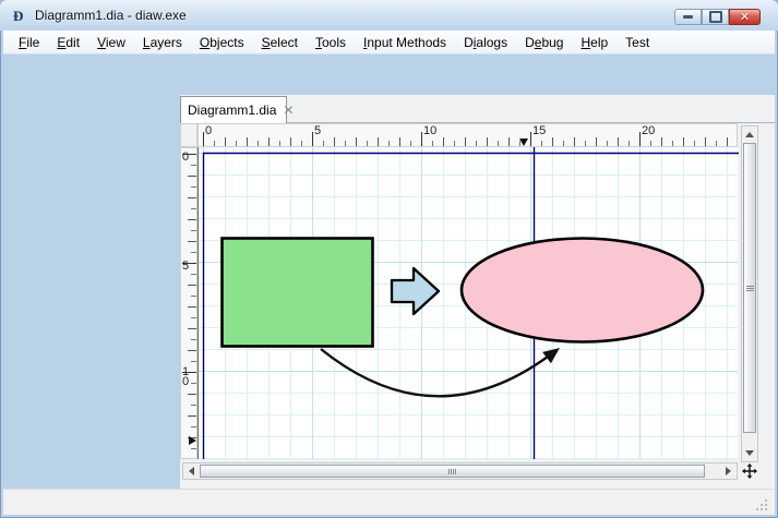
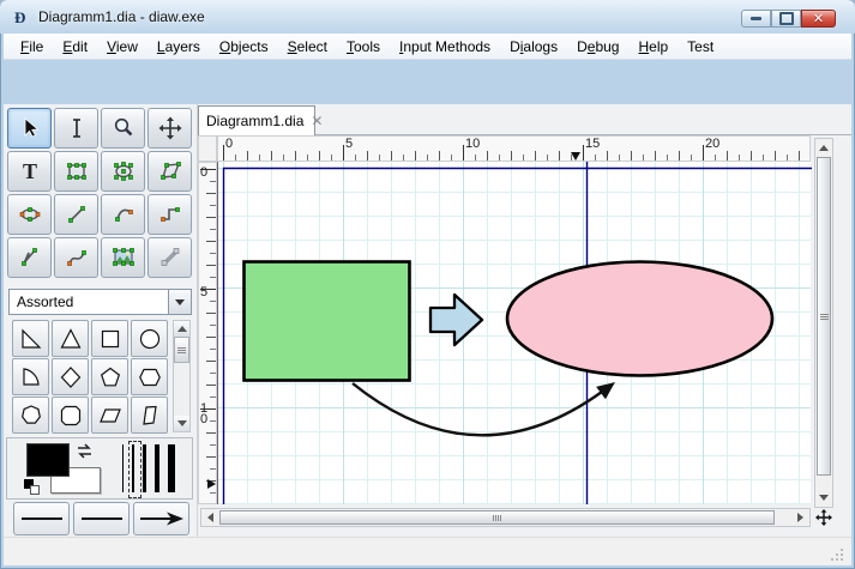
  Đ
  Diagramm1.dia - diaw.exe
  ✕
  File
  Edit
  View
  Layers
  Objects
  Select
  Tools
  Input Methods
  Dialogs
  Debug
  Help
  Test
+ T
+ Assorted
  Diagramm1.dia
  ✕
  0
  5
  10
  15
  20
  0
  5
  10
